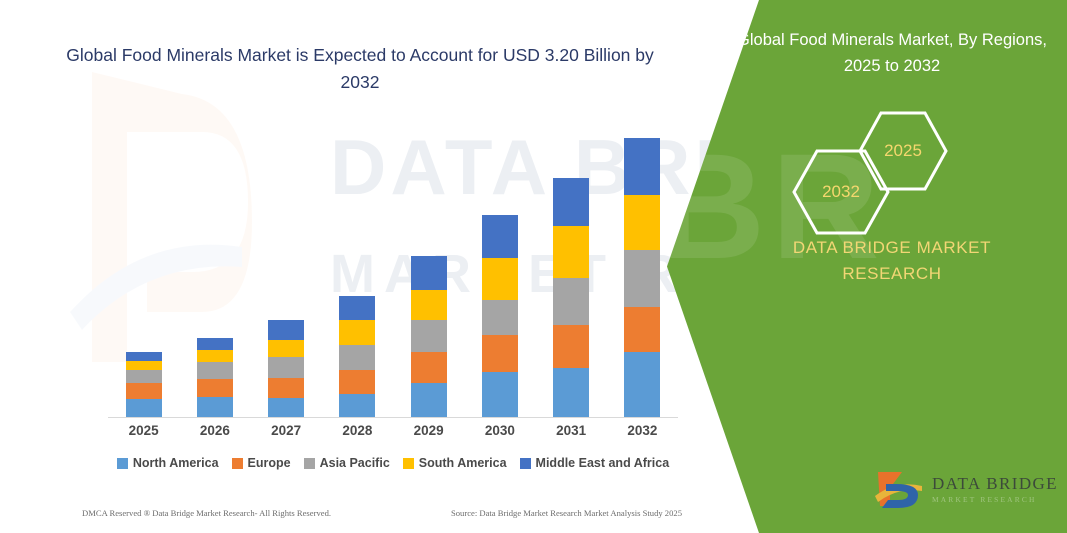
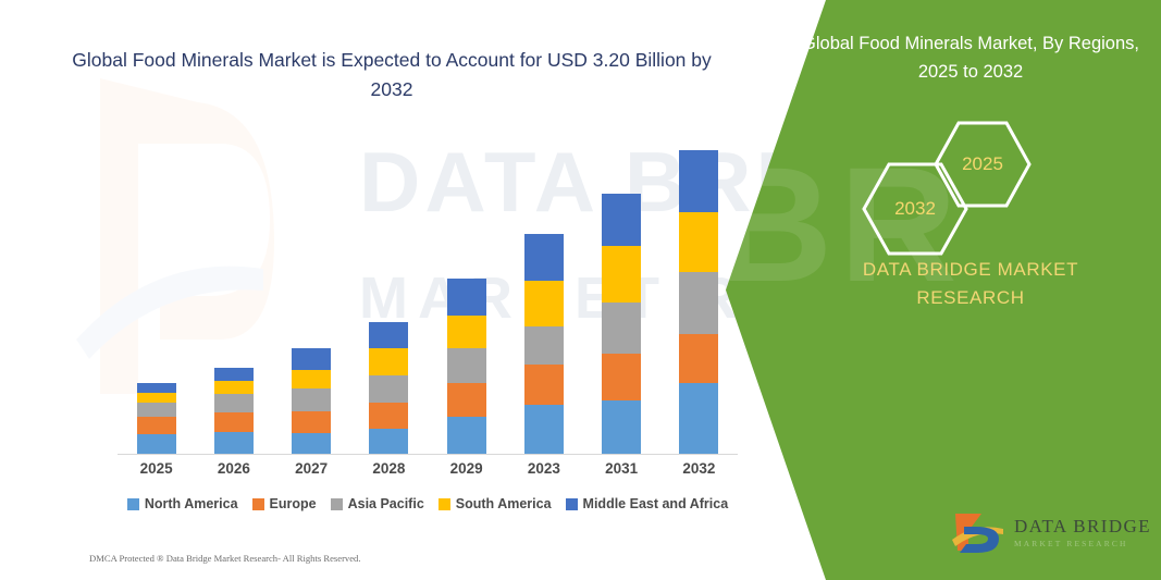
  Global Food Minerals Market is Expected to Account for USD 3.20 Billion by 2032
  2025
  2026
  2027
  2028
  2029
- 2030
+ 2023
  2031
  2032
  North America
  Europe
  Asia Pacific
  South America
  Middle East and Africa
- DMCA Reserved ® Data Bridge Market Research- All Rights Reserved.
+ DMCA Protected ® Data Bridge Market Research- All Rights Reserved.
- Source: Data Bridge Market Research Market Analysis Study 2025
  BR
  lobal Food Minerals Market, By Regions, 2025 to 2032
  2025
  2032
  DATA BRIDGE MARKET
  RESEARCH
  DATA BRIDGE
  MARKET RESEARCH
